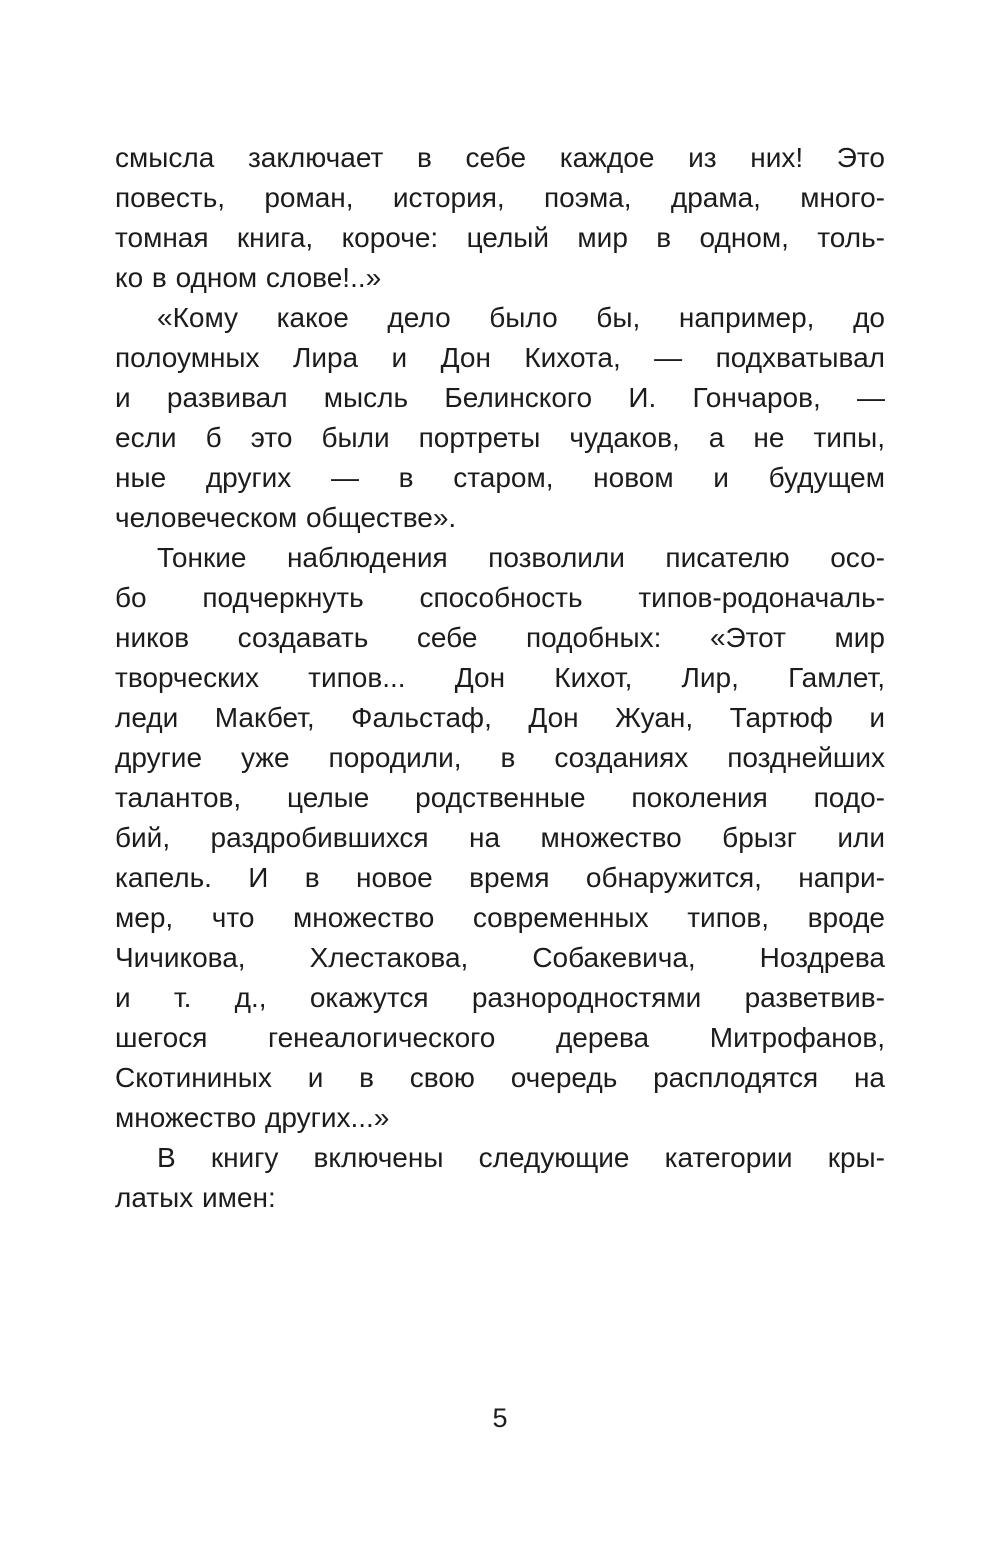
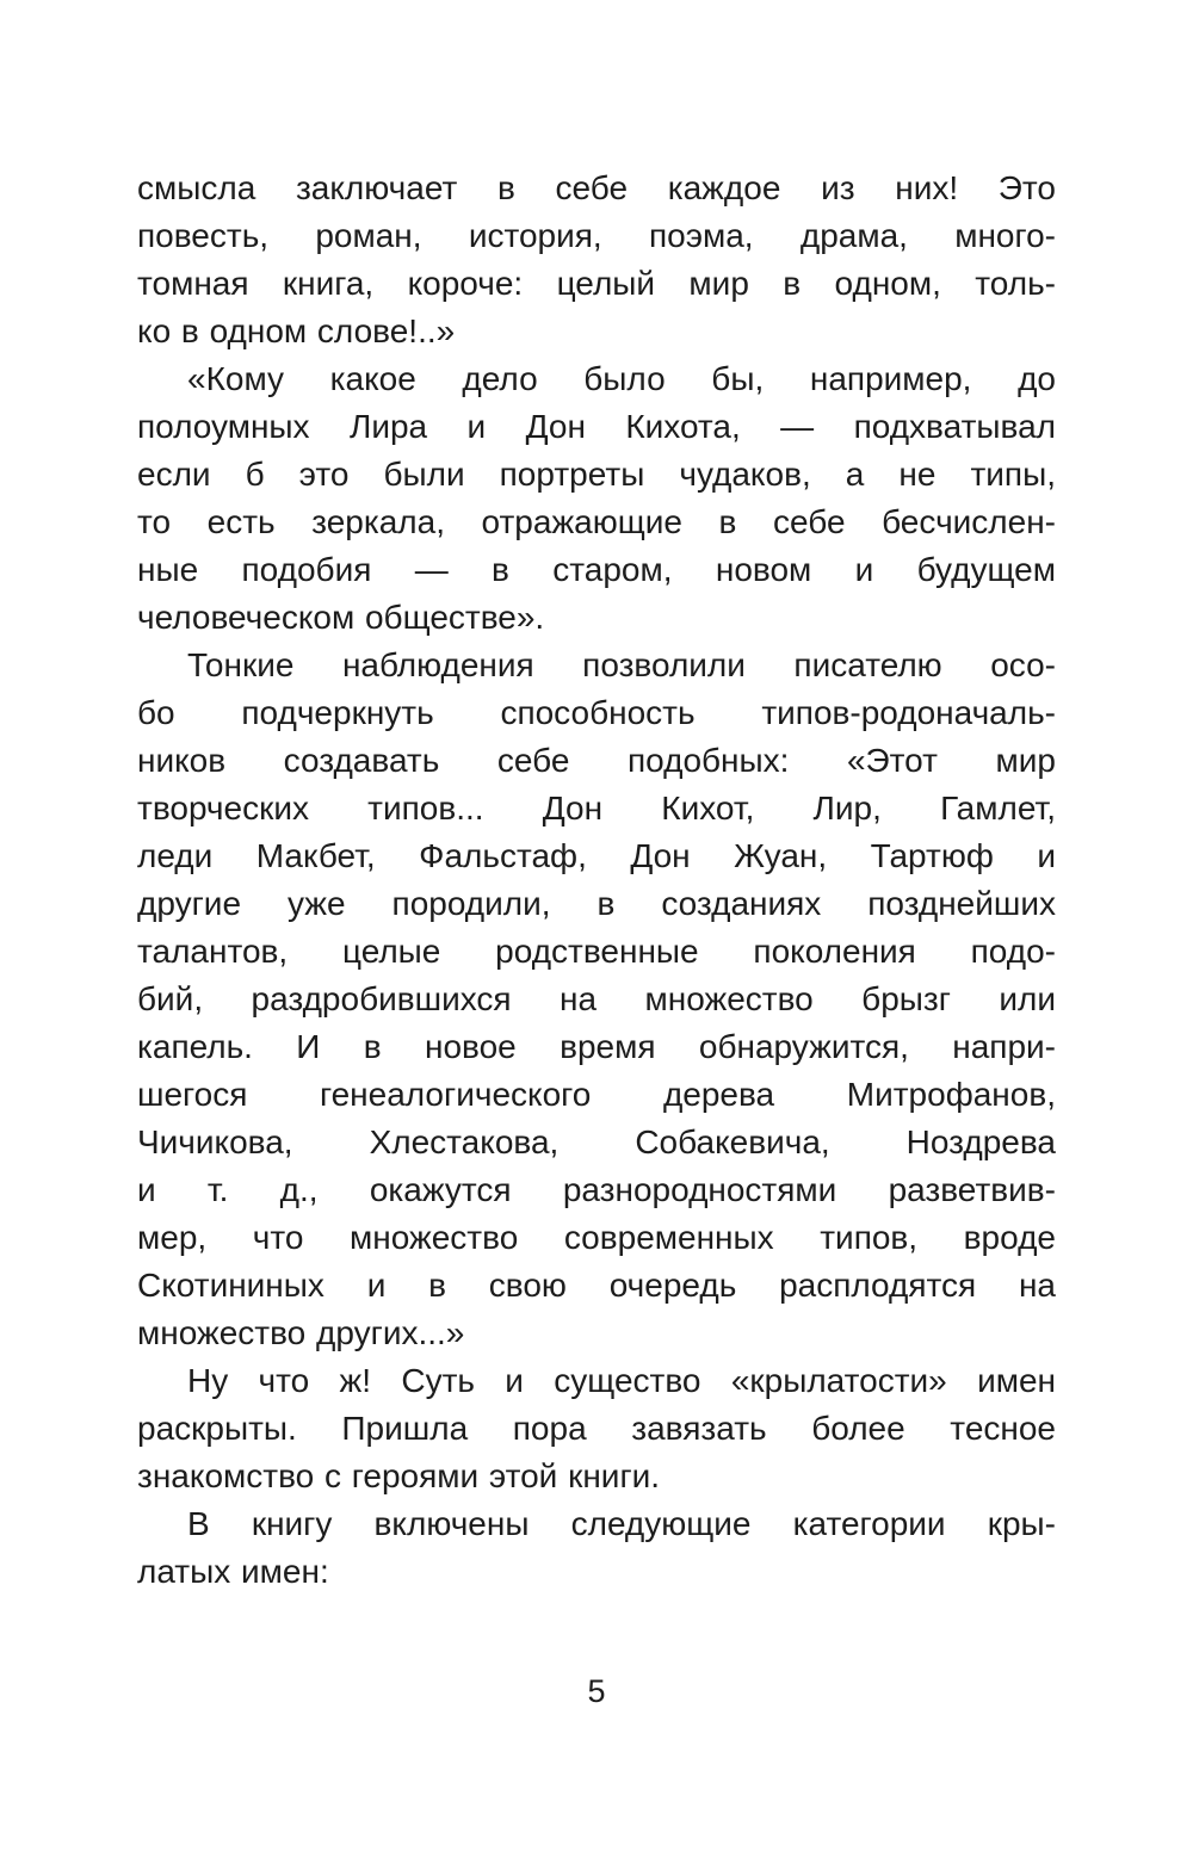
  смысла заключает в себе каждое из них! Это
  повесть, роман, история, поэма, драма, много-
  томная книга, короче: целый мир в одном, толь-
  ко в одном слове!..»
  «Кому какое дело было бы, например, до
  полоумных Лира и Дон Кихота, — подхватывал
- и развивал мысль Белинского И. Гончаров, —
  если б это были портреты чудаков, а не типы,
+ то есть зеркала, отражающие в себе бесчислен-
- ные других — в старом, новом и будущем
+ ные подобия — в старом, новом и будущем
  человеческом обществе».
  Тонкие наблюдения позволили писателю осо-
  бо подчеркнуть способность типов-родоначаль-
  ников создавать себе подобных: «Этот мир
  творческих типов... Дон Кихот, Лир, Гамлет,
  леди Макбет, Фальстаф, Дон Жуан, Тартюф и
  другие уже породили, в созданиях позднейших
  талантов, целые родственные поколения подо-
  бий, раздробившихся на множество брызг или
  капель. И в новое время обнаружится, напри-
- мер, что множество современных типов, вроде
+ шегося генеалогического дерева Митрофанов,
  Чичикова, Хлестакова, Собакевича, Ноздрева
  и т. д., окажутся разнородностями разветвив-
- шегося генеалогического дерева Митрофанов,
+ мер, что множество современных типов, вроде
  Скотининых и в свою очередь расплодятся на
  множество других...»
+ Ну что ж! Суть и существо «крылатости» имен
+ раскрыты. Пришла пора завязать более тесное
+ знакомство с героями этой книги.
  В книгу включены следующие категории кры-
  латых имен:
  5
